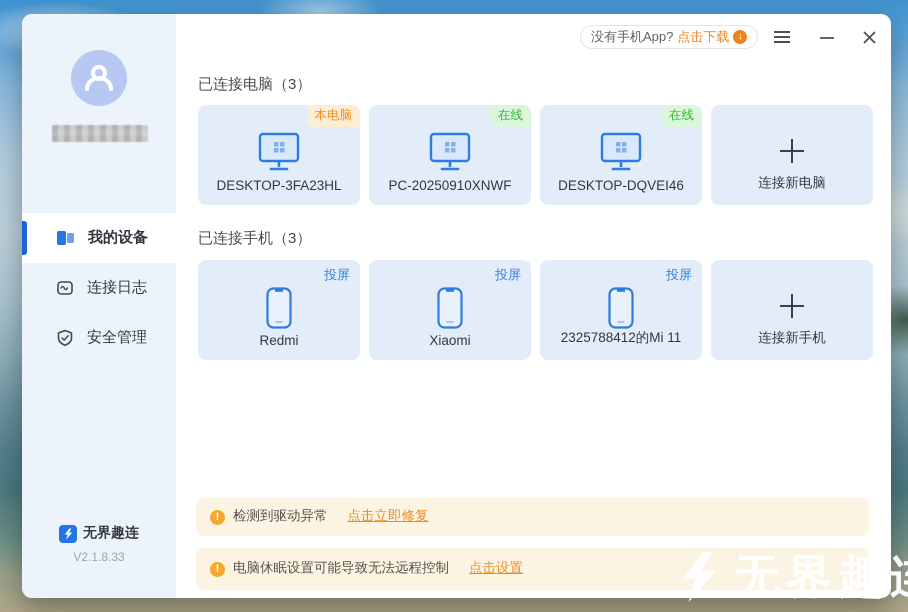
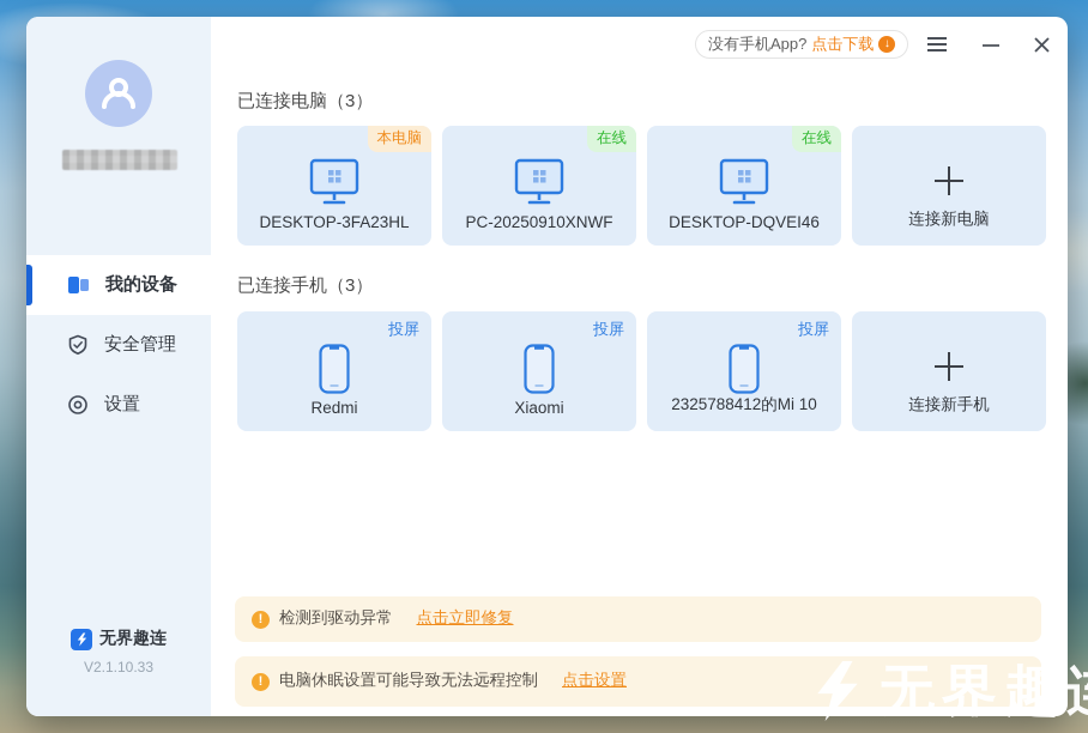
  我的设备
- 连接日志
  安全管理
+ 设置
  无界趣连
- V2.1.8.33
+ V2.1.10.33
  没有手机App?
  点击下载
  ↓
  已连接电脑（3）
  本电脑
  DESKTOP-3FA23HL
  在线
  PC-20250910XNWF
  在线
  DESKTOP-DQVEI46
  连接新电脑
  已连接手机（3）
  投屏
  Redmi
  投屏
  Xiaomi
  投屏
- 2325788412的Mi 11
+ 2325788412的Mi 10
  连接新手机
  !
  检测到驱动异常
  点击立即修复
  !
  电脑休眠设置可能导致无法远程控制
  点击设置
  无界趣
